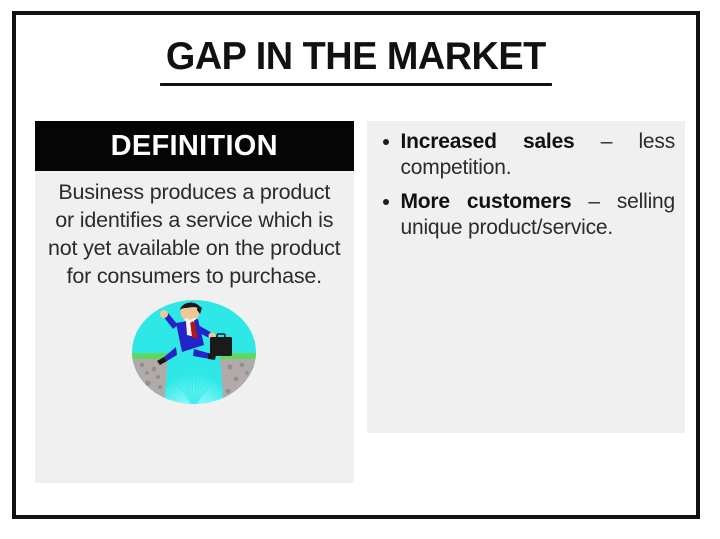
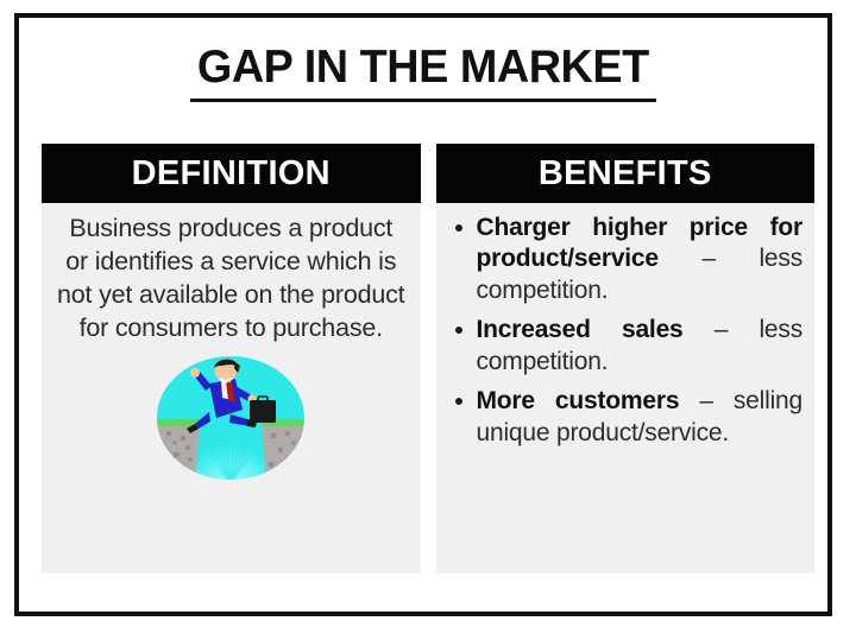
  GAP IN THE MARKET
  DEFINITION
  Business produces a product or identifies a service which is not yet available on the product for consumers to purchase.
+ BENEFITS
+ Charger higher price for product/service – less competition.
  Increased sales – less competition.
  More customers – selling unique product/service.
